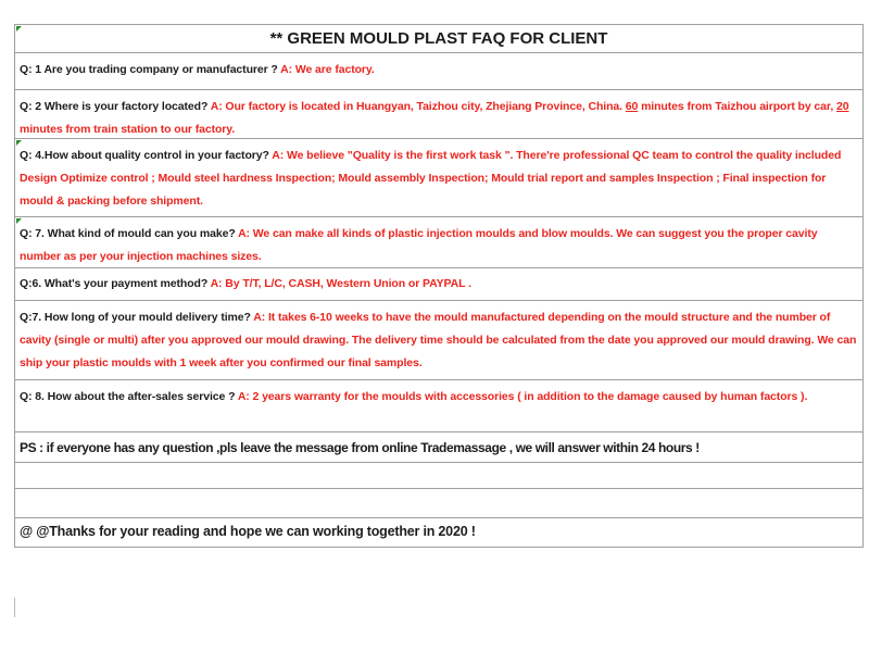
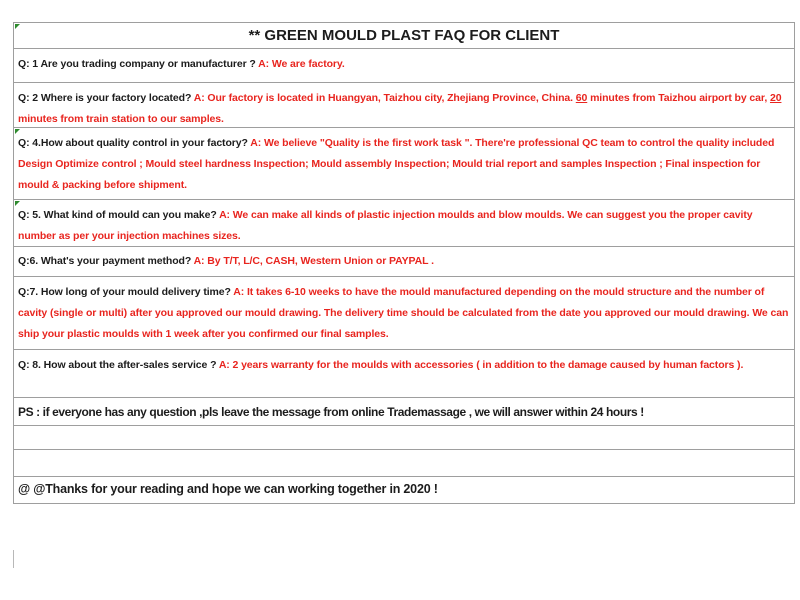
  ** GREEN MOULD PLAST FAQ FOR CLIENT
  Q: 1 Are you trading company or manufacturer ? A: We are factory.
- Q: 2 Where is your factory located? A: Our factory is located in Huangyan, Taizhou city, Zhejiang Province, China. 60 minutes from Taizhou airport by car, 20 minutes from train station to our factory.
+ Q: 2 Where is your factory located? A: Our factory is located in Huangyan, Taizhou city, Zhejiang Province, China. 60 minutes from Taizhou airport by car, 20 minutes from train station to our samples.
  Q: 4.How about quality control in your factory? A: We believe "Quality is the first work task ". There're professional QC team to control the quality included Design Optimize control ; Mould steel hardness Inspection; Mould assembly Inspection; Mould trial report and samples Inspection ; Final inspection for mould & packing before shipment.
- Q: 7. What kind of mould can you make? A: We can make all kinds of plastic injection moulds and blow moulds. We can suggest you the proper cavity number as per your injection machines sizes.
+ Q: 5. What kind of mould can you make? A: We can make all kinds of plastic injection moulds and blow moulds. We can suggest you the proper cavity number as per your injection machines sizes.
  Q:6. What's your payment method? A: By T/T, L/C, CASH, Western Union or PAYPAL .
  Q:7. How long of your mould delivery time? A: It takes 6-10 weeks to have the mould manufactured depending on the mould structure and the number of cavity (single or multi) after you approved our mould drawing. The delivery time should be calculated from the date you approved our mould drawing. We can ship your plastic moulds with 1 week after you confirmed our final samples.
  Q: 8. How about the after-sales service ? A: 2 years warranty for the moulds with accessories ( in addition to the damage caused by human factors ).
  PS : if everyone has any question ,pls leave the message from online Trademassage , we will answer within 24 hours !
  @ @Thanks for your reading and hope we can working together in 2020 !
